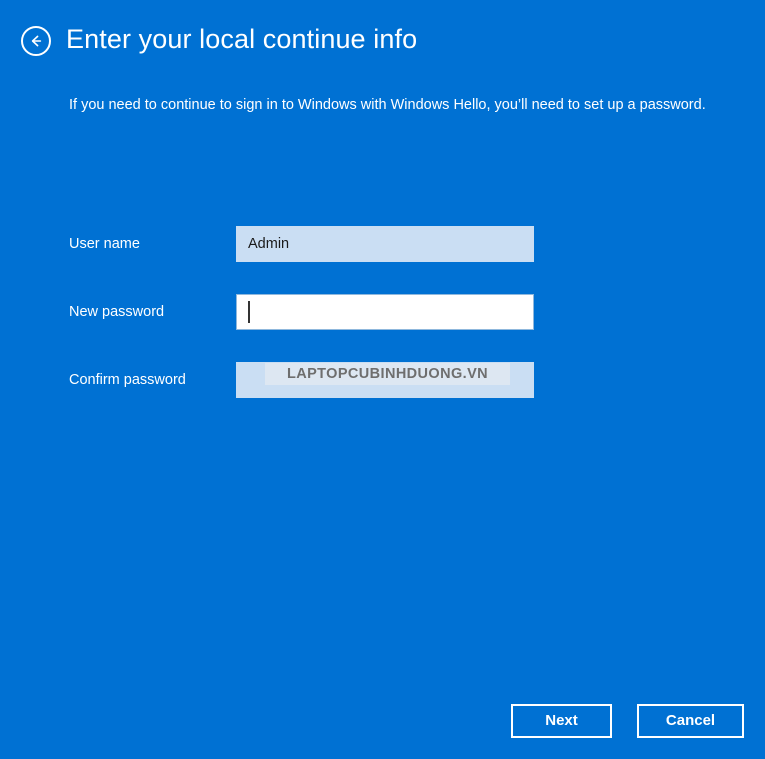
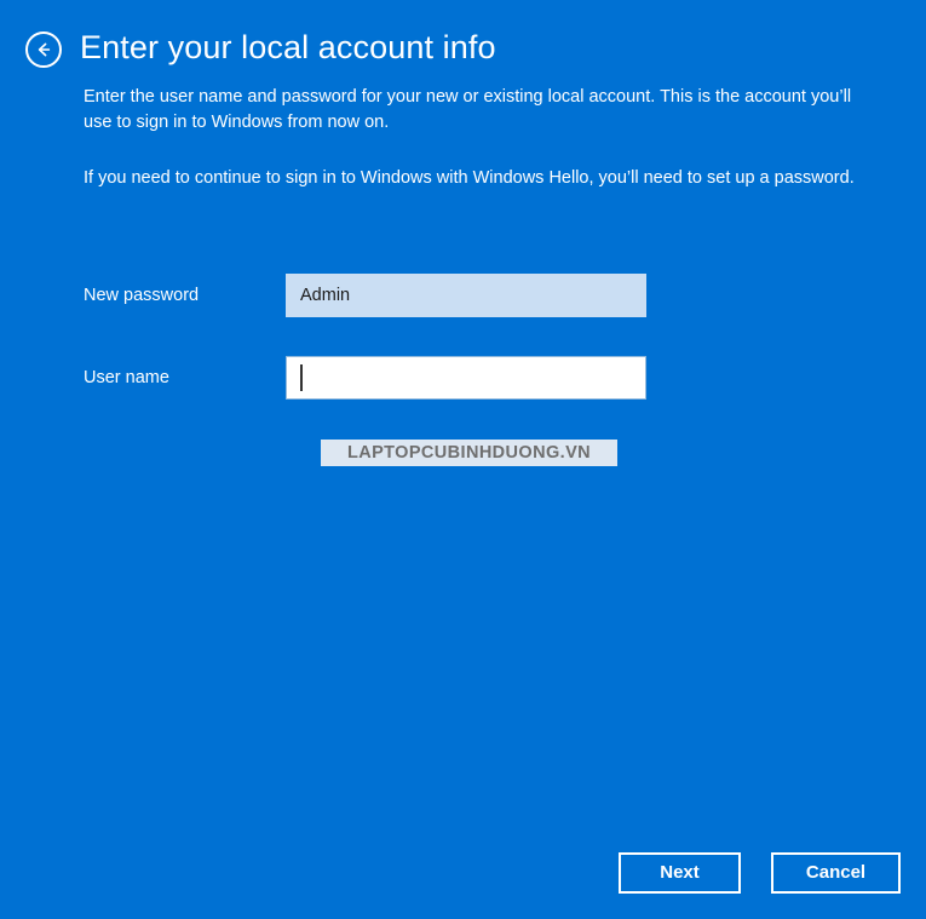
- Enter your local continue info
+ Enter your local account info
+ Enter the user name and password for your new or existing local account. This is the account you’ll use to sign in to Windows from now on.
  If you need to continue to sign in to Windows with Windows Hello, you’ll need to set up a password.
- User name
+ New password
  Admin
- New password
+ User name
- Confirm password
  LAPTOPCUBINHDUONG.VN
  Next
  Cancel
